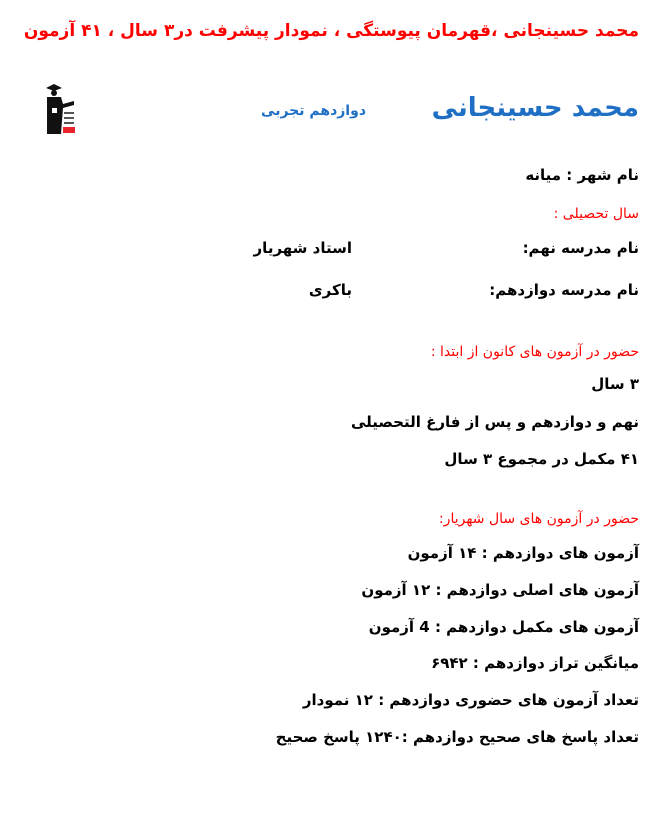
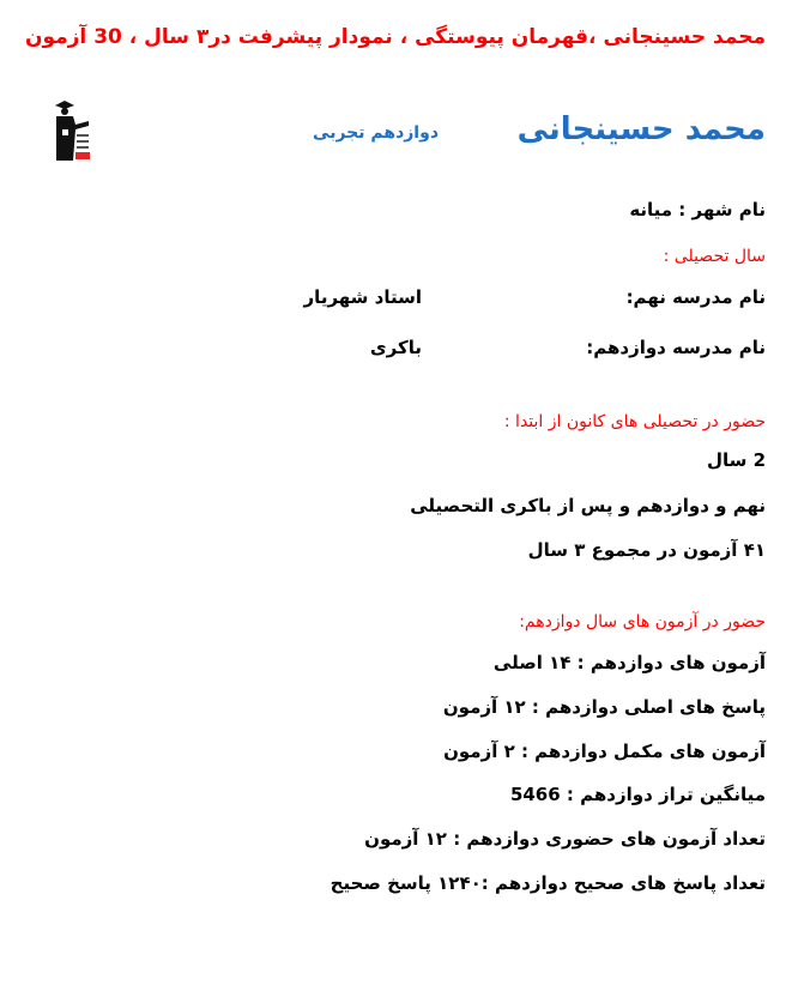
- محمد حسینجانی ،قهرمان پیوستگی ، نمودار پیشرفت در۳ سال ، ۴۱ آزمون
+ محمد حسینجانی ،قهرمان پیوستگی ، نمودار پیشرفت در۳ سال ، 30 آزمون
  محمد حسینجانی
  دوازدهم تجربی
  نام شهر : میانه
  سال تحصیلی :
  نام مدرسه نهم:
  استاد شهریار
  نام مدرسه دوازدهم:
  باکری
- حضور در آزمون های کانون از ابتدا :
+ حضور در تحصیلی های کانون از ابتدا :
- ۳ سال
+ 2 سال
- نهم و دوازدهم و پس از فارغ التحصیلی
+ نهم و دوازدهم و پس از باکری التحصیلی
- ۴۱ مکمل در مجموع ۳ سال
+ ۴۱ آزمون در مجموع ۳ سال
- حضور در آزمون های سال شهریار:
+ حضور در آزمون های سال دوازدهم:
- آزمون های دوازدهم : ۱۴ آزمون
+ آزمون های دوازدهم : ۱۴ اصلی
- آزمون های اصلی دوازدهم : ۱۲ آزمون
+ پاسخ های اصلی دوازدهم : ۱۲ آزمون
- آزمون های مکمل دوازدهم : 4 آزمون
+ آزمون های مکمل دوازدهم : ۲ آزمون
- میانگین تراز دوازدهم : ۶۹۴۲
+ میانگین تراز دوازدهم : 5466
- تعداد آزمون های حضوری دوازدهم : ۱۲ نمودار
+ تعداد آزمون های حضوری دوازدهم : ۱۲ آزمون
  تعداد پاسخ های صحیح دوازدهم :۱۲۴۰ پاسخ صحیح
